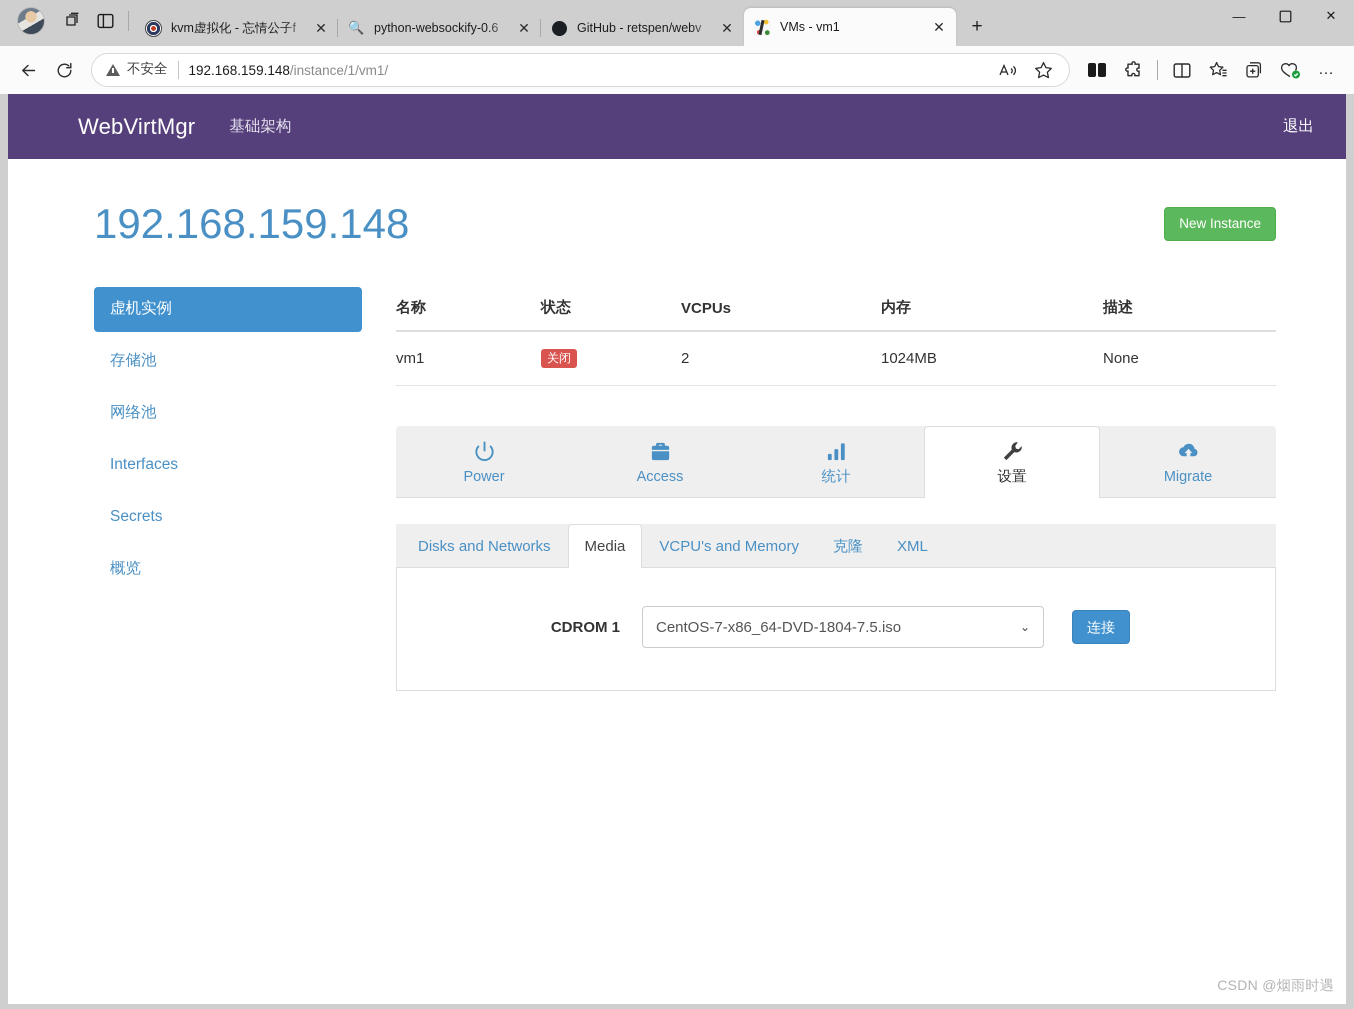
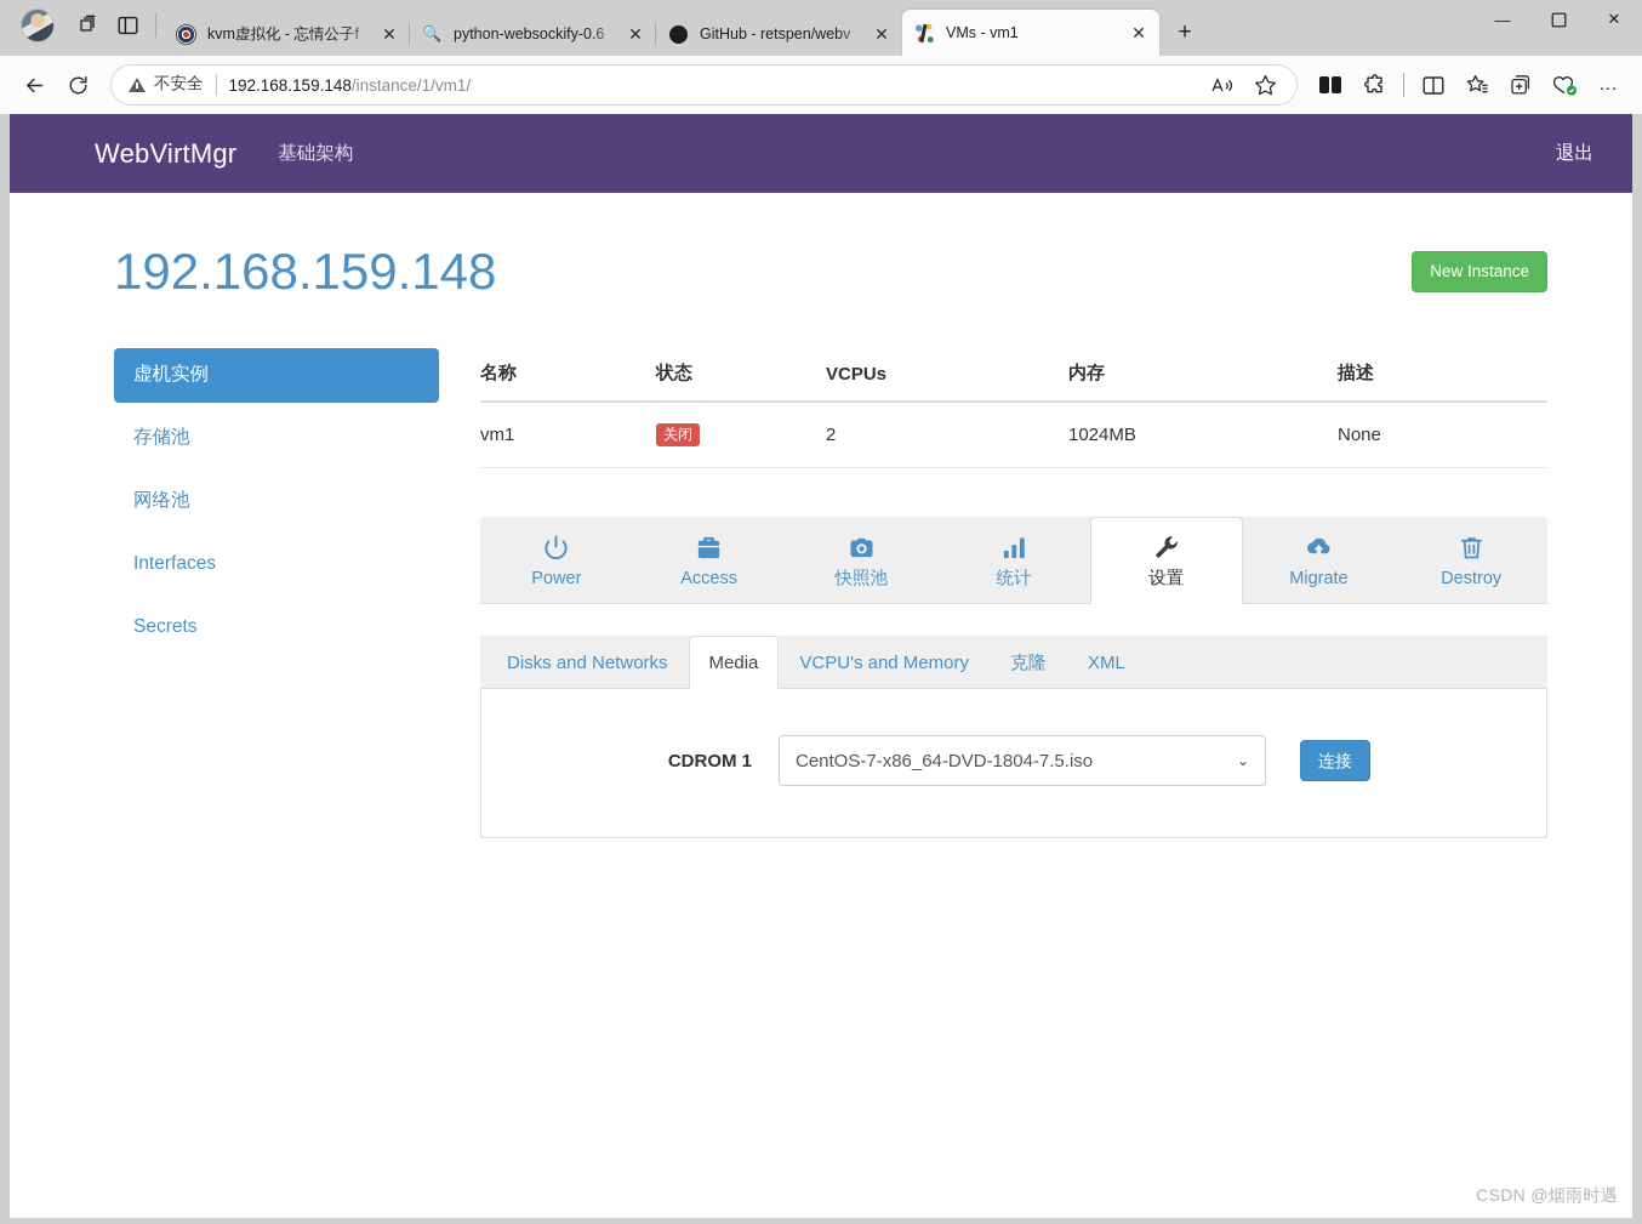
  kvm虚拟化 - 忘情公子f
  ✕
  🔍
  python-websockify-0.6
  ✕
  GitHub - retspen/webv
  ✕
  VMs - vm1
  ✕
  +
  —
  ✕
  不安全
  192.168.159.148/instance/1/vm1/
  …
  WebVirtMgr
  基础架构
  退出
  192.168.159.148
  New Instance
  虚机实例
  存储池
  网络池
  Interfaces
  Secrets
- 概览
  名称	状态	VCPUs	内存	描述
  vm1	关闭	2	1024MB	None
  Power
  Access
+ 快照池
  统计
  设置
  Migrate
+ Destroy
  Disks and Networks
  Media
  VCPU's and Memory
  克隆
  XML
  CDROM 1
  CentOS-7-x86_64-DVD-1804-7.5.iso
  ⌄
  连接
  CSDN @烟雨时遇
